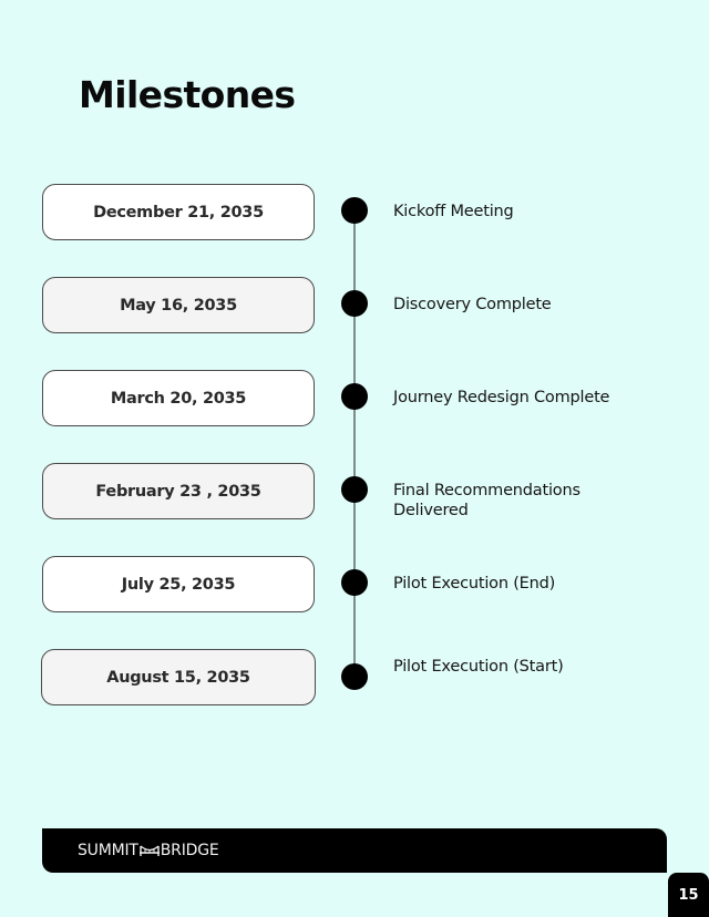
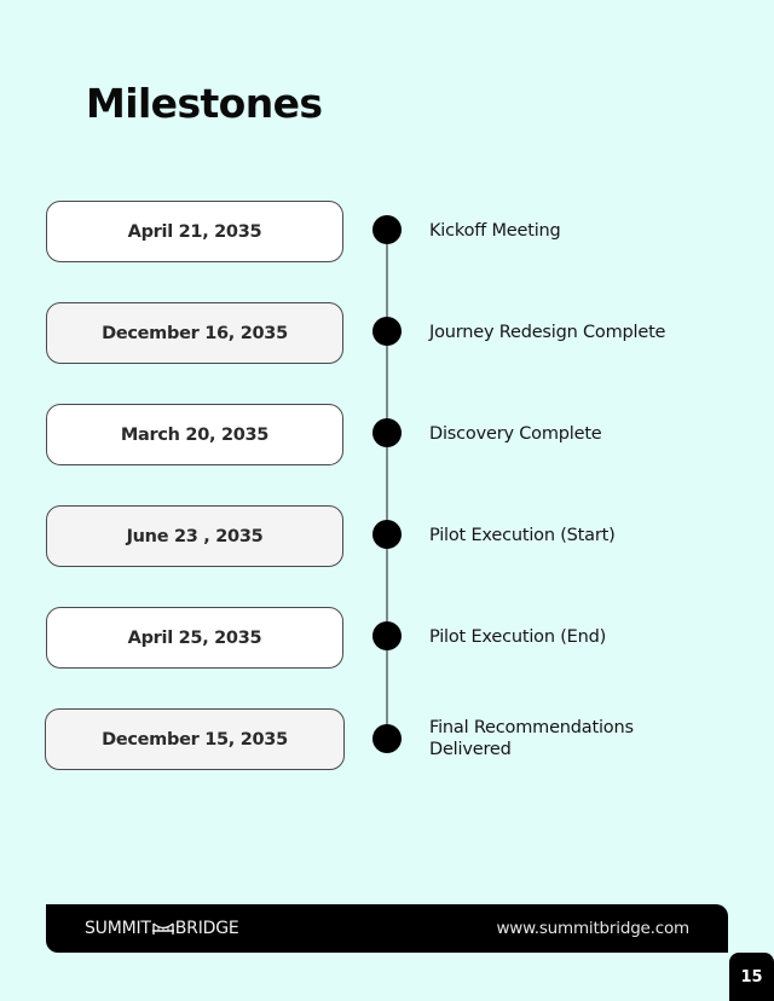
  Milestones
- December 21, 2035
+ April 21, 2035
  Kickoff Meeting
- May 16, 2035
+ December 16, 2035
- Discovery Complete
+ Journey Redesign Complete
  March 20, 2035
- Journey Redesign Complete
+ Discovery Complete
- February 23 , 2035
+ June 23 , 2035
- Final Recommendations Delivered
+ Pilot Execution (Start)
- July 25, 2035
+ April 25, 2035
  Pilot Execution (End)
- August 15, 2035
+ December 15, 2035
- Pilot Execution (Start)
+ Final Recommendations Delivered
  SUMMIT
  BRIDGE
+ www.summitbridge.com
  15
